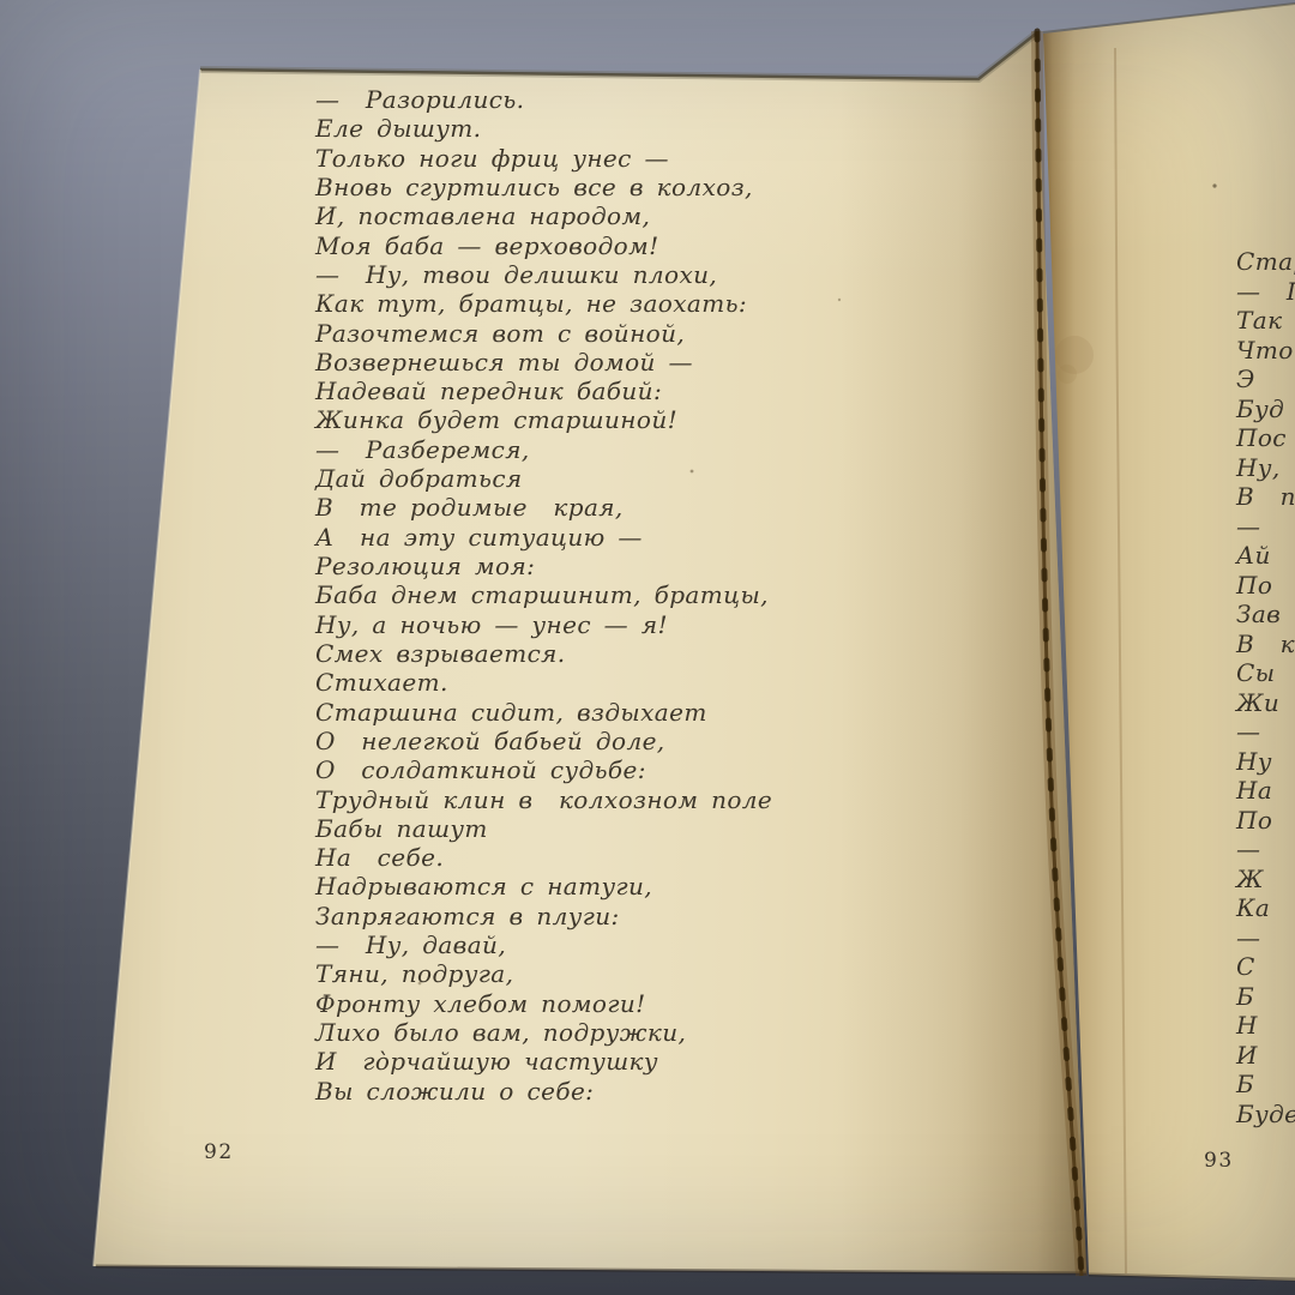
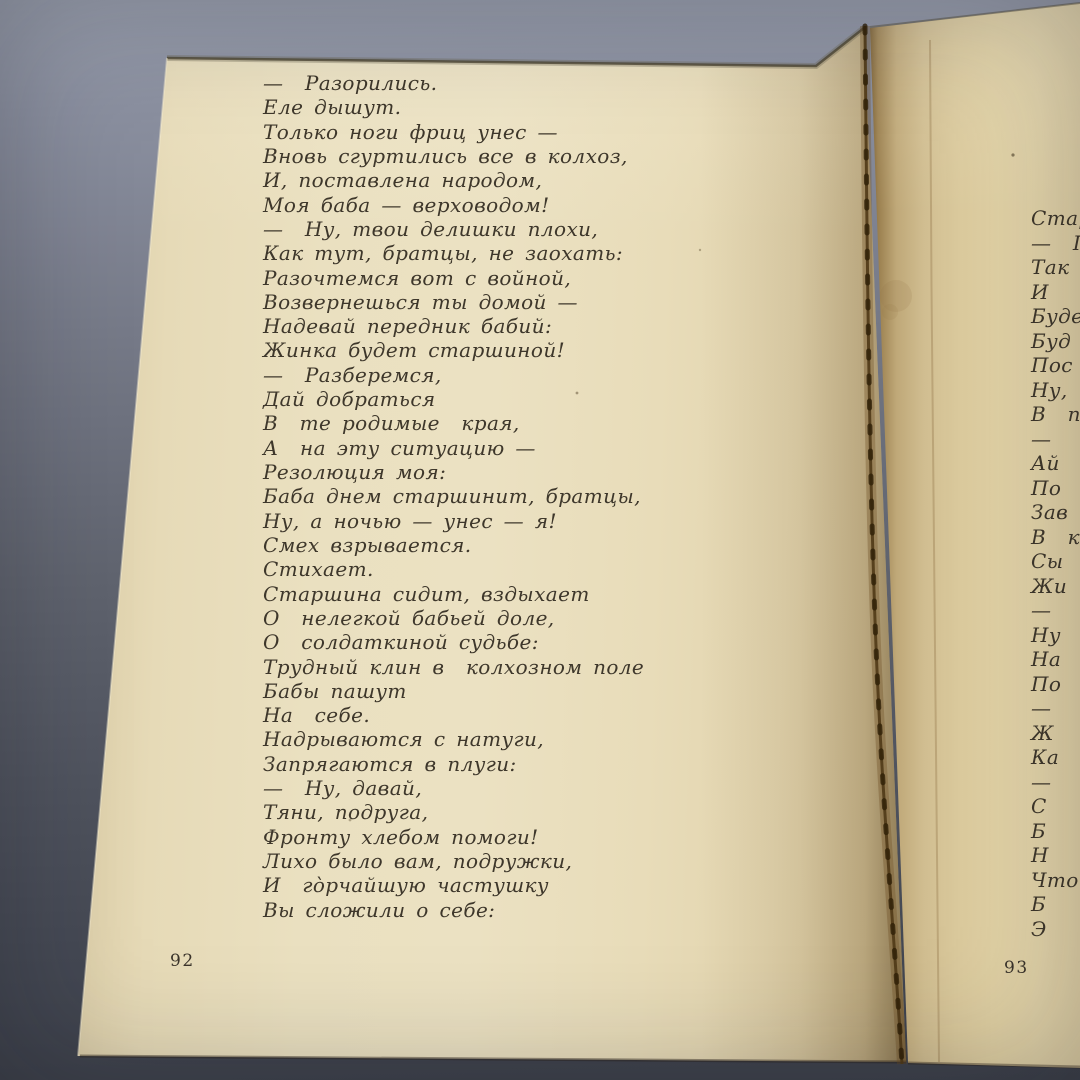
  — Разорились.
  Еле дышут.
  Только ноги фриц унес —
  Вновь сгуртились все в колхоз,
  И, поставлена народом,
  Моя баба — верховодом!
  — Ну, твои делишки плохи,
  Как тут, братцы, не заохать:
  Разочтемся вот с войной,
  Возвернешься ты домой —
  Надевай передник бабий:
  Жинка будет старшиной!
  — Разберемся,
  Дай добраться
  В те родимые края,
  А на эту ситуацию —
  Резолюция моя:
  Баба днем старшинит, братцы,
  Ну, а ночью — унес — я!
  Смех взрывается.
  Стихает.
  Старшина сидит, вздыхает
  О нелегкой бабьей доле,
  О солдаткиной судьбе:
  Трудный клин в колхозном поле
  Бабы пашут
  На себе.
  Надрываются с натуги,
  Запрягаются в плуги:
  — Ну, давай,
  Тяни, подруга,
  Фронту хлебом помоги!
  Лихо было вам, подружки,
  И го̀рчайшую частушку
  Вы сложили о себе:
  Ста
  Так
- Что
+ И
- Э
+ Буде
  Буд
  Пос
  Ну,
  В п
  —
  Ай
  По
  Зав
  В к
  Сы
  Жи
  —
  Ну
  На
  По
  —
  Ж
  Ка
  —
  С
  Б
  Н
- И
+ Что
  Б
- Буде
+ Э
  92
  93
